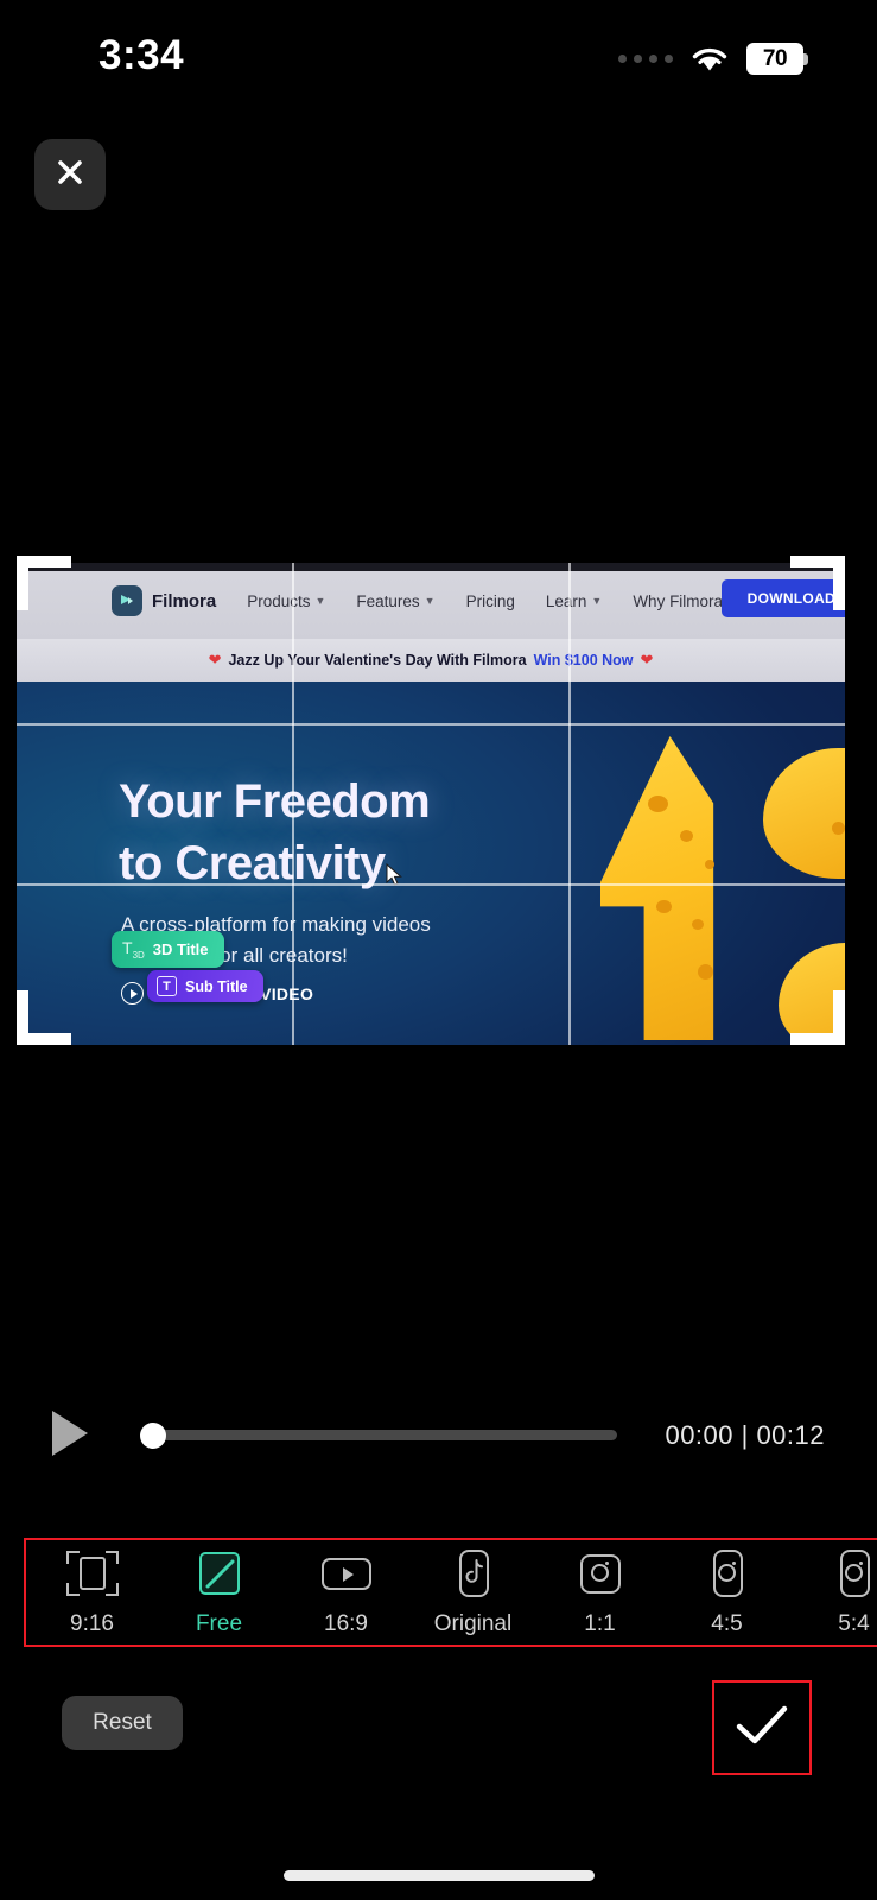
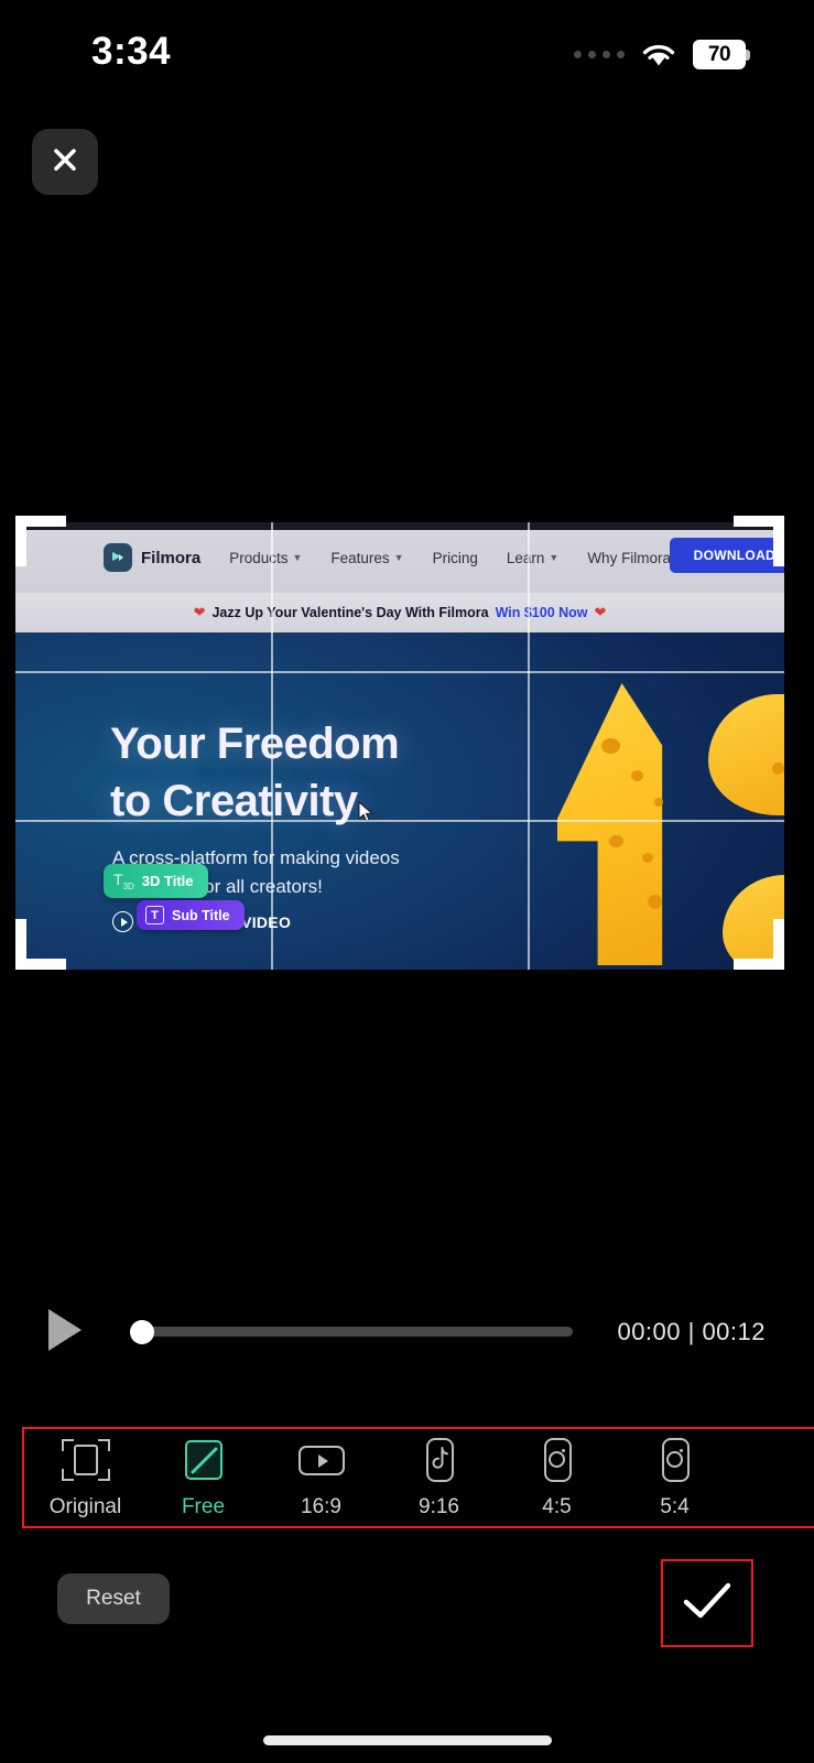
  3:34
  70
  Filmora
  Products
  ▼
  Features
  ▼
  Pricing
  Learn
  ▼
  Why Filmora
  DOWNLOAD
  ❤
  Jazz Up Your Valentine's Day With Filmora
  Win $100 Now
  ❤
  Your Freedom
  to Creativity
  A cross-platform for making videos
  T3D
  3D Title
  T
  Sub Title
  00:00 | 00:12
- 9:16
+ Original
  Free
  16:9
- Original
+ 9:16
- 1:1
  4:5
  5:4
  Reset
